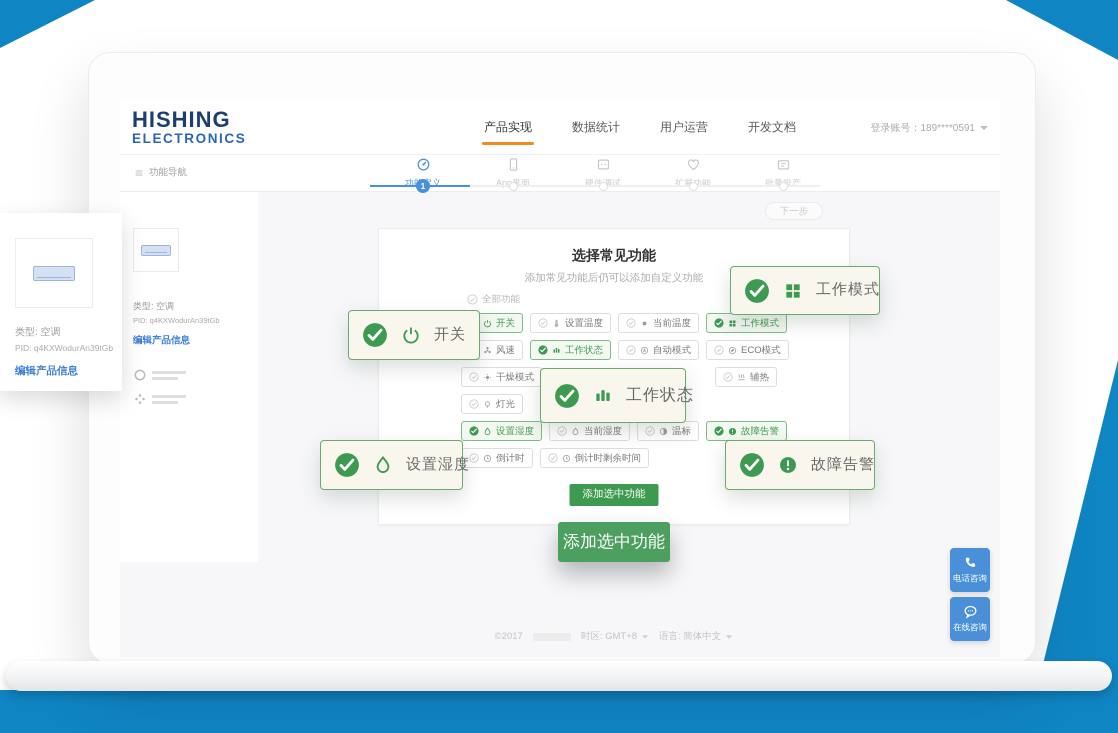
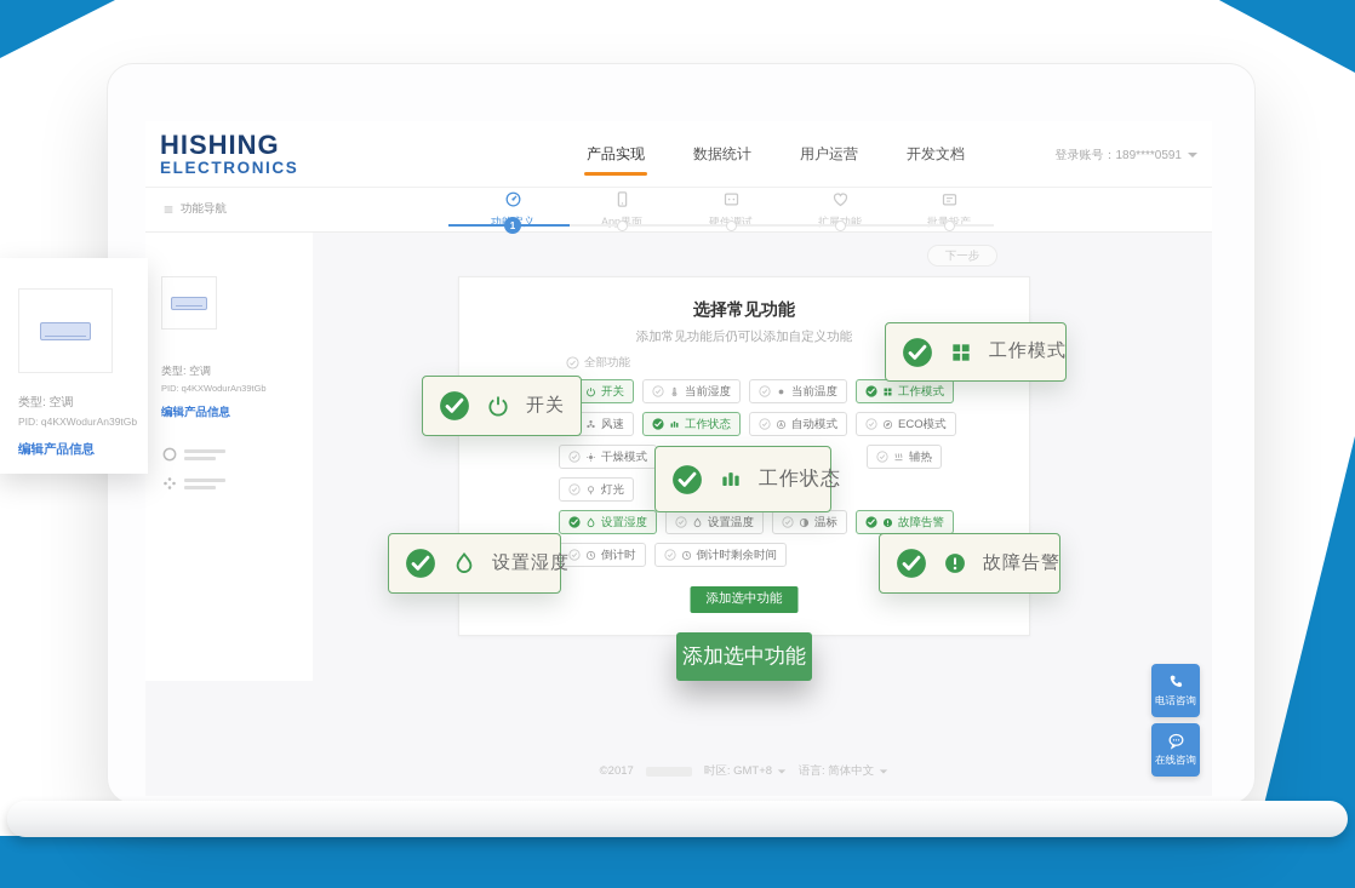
  HISHING
  ELECTRONICS
  产品实现
  数据统计
  用户运营
  开发文档
  登录账号：189****0591
  功能导航
  硬件调试
  扩展功能
  批量投产
  1
  类型: 空调
  PID: q4KXWodurAn39tGb
  编辑产品信息
  下一步
  选择常见功能
  添加常见功能后仍可以添加自定义功能
  全部功能
  开关
- 设置温度
+ 当前湿度
  当前温度
  工作模式
  风速
  工作状态
  自动模式
  ECO模式
  干燥模式
  辅热
  灯光
  设置湿度
- 当前湿度
+ 设置温度
  温标
  故障告警
  倒计时
  倒计时剩余时间
  添加选中功能
  添加选中功能
  ©2017
  时区: GMT+8
  语言: 简体中文
  电话咨询
  在线咨询
  开关
  工作模式
  工作状态
  设置湿度
  故障告警
  类型: 空调
  PID: q4KXWodurAn39tGb
  编辑产品信息
